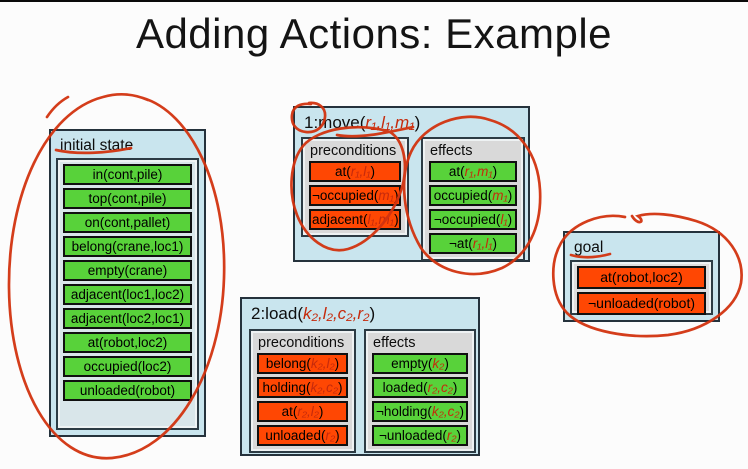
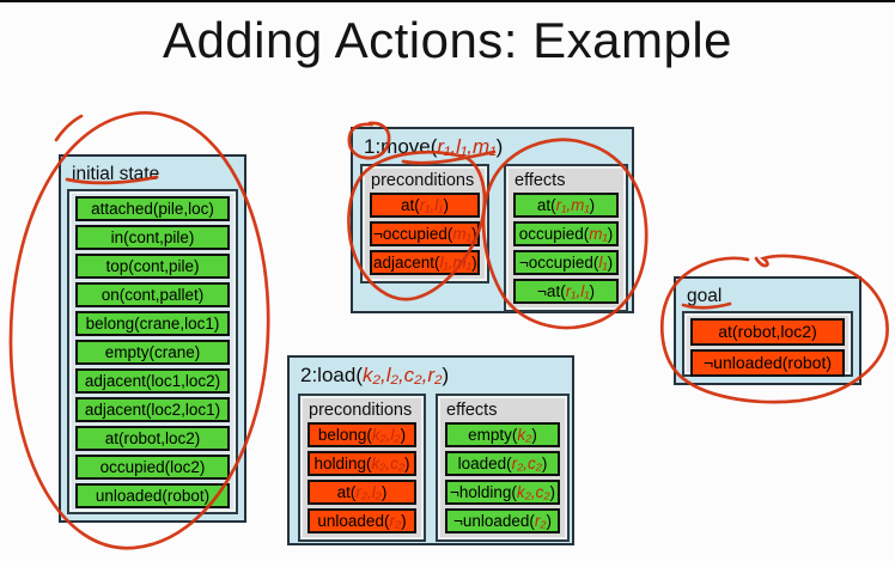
  Adding Actions: Example
  initial state
+ attached(pile,loc)
  in(cont,pile)
  top(cont,pile)
  on(cont,pallet)
  belong(crane,loc1)
  empty(crane)
  adjacent(loc1,loc2)
  adjacent(loc2,loc1)
  at(robot,loc2)
  occupied(loc2)
  unloaded(robot)
  1:move(r₁,l₁,m₁)
  preconditions
  at(r₁,l₁)
  ¬occupied(m₁)
  adjacent(l₁,m₁)
  effects
  at(r₁,m₁)
  occupied(m₁)
  ¬occupied(l₁)
  ¬at(r₁,l₁)
  2:load(k₂,l₂,c₂,r₂)
  preconditions
  belong(k₂,l₂)
  holding(k₂,c₂)
  at(r₂,l₂)
  unloaded(r₂)
  effects
  empty(k₂)
  loaded(r₂,c₂)
  ¬holding(k₂,c₂)
  ¬unloaded(r₂)
  goal
  at(robot,loc2)
  ¬unloaded(robot)
